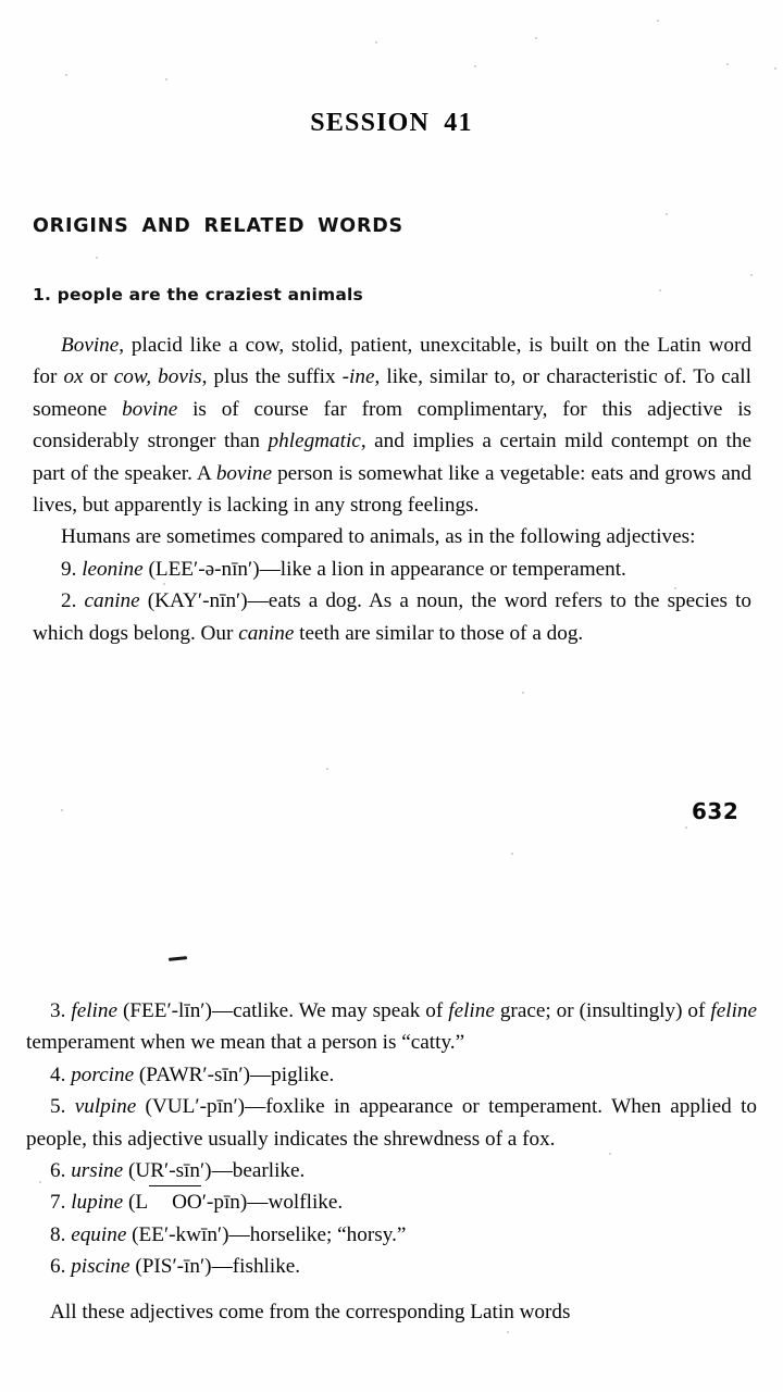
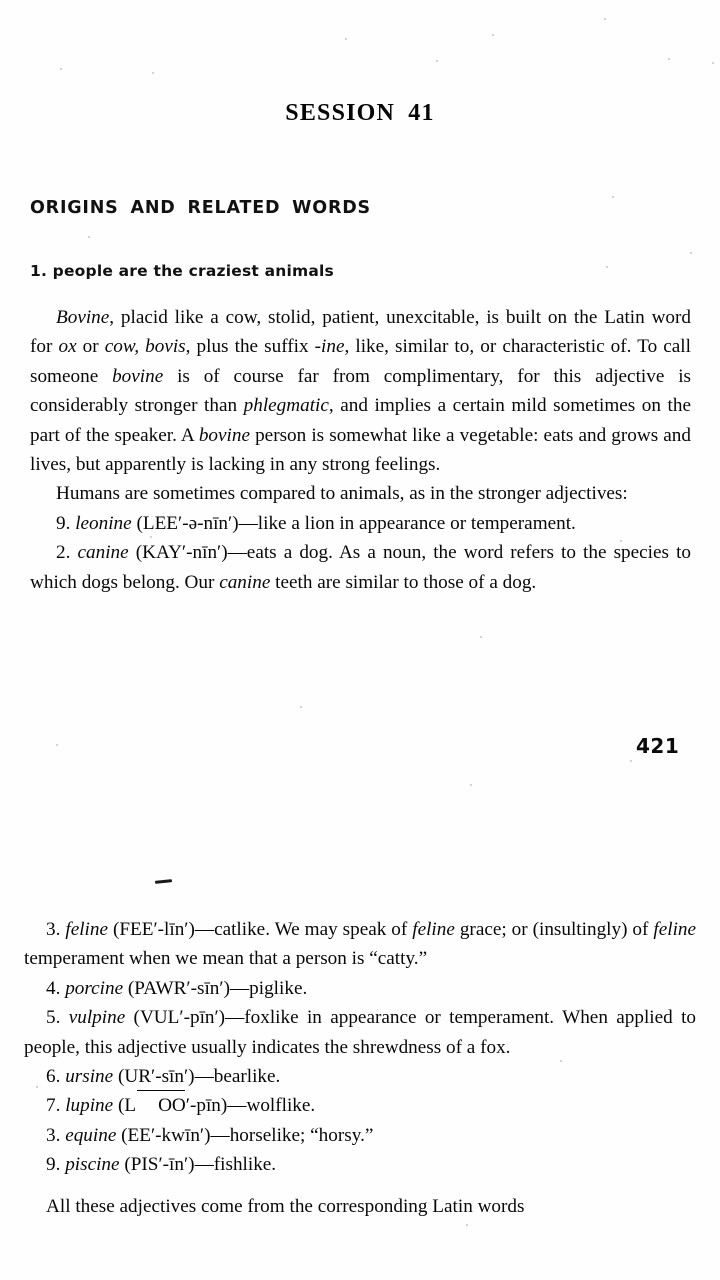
  SESSION 41
  ORIGINS AND RELATED WORDS
  1. people are the craziest animals
- Bovine, placid like a cow, stolid, patient, unexcitable, is built on the Latin word for ox or cow, bovis, plus the suffix -ine, like, similar to, or characteristic of. To call someone bovine is of course far from complimentary, for this adjective is considerably stronger than phlegmatic, and implies a certain mild contempt on the part of the speaker. A bovine person is somewhat like a vegetable: eats and grows and lives, but apparently is lacking in any strong feelings.
+ Bovine, placid like a cow, stolid, patient, unexcitable, is built on the Latin word for ox or cow, bovis, plus the suffix -ine, like, similar to, or characteristic of. To call someone bovine is of course far from complimentary, for this adjective is considerably stronger than phlegmatic, and implies a certain mild sometimes on the part of the speaker. A bovine person is somewhat like a vegetable: eats and grows and lives, but apparently is lacking in any strong feelings.
- Humans are sometimes compared to animals, as in the following adjectives:
+ Humans are sometimes compared to animals, as in the stronger adjectives:
  9. leonine (LEE′-ə-nīn′)—like a lion in appearance or temperament.
  2. canine (KAY′-nīn′)—eats a dog. As a noun, the word refers to the species to which dogs belong. Our canine teeth are similar to those of a dog.
- 632
+ 421
  3. feline (FEE′-līn′)—catlike. We may speak of feline grace; or (insultingly) of feline temperament when we mean that a person is “catty.”
  4. porcine (PAWR′-sīn′)—piglike.
  5. vulpine (VUL′-pīn′)—foxlike in appearance or temperament. When applied to people, this adjective usually indicates the shrewdness of a fox.
  6. ursine (UR′-sīn′)—bearlike.
  7. lupine (L OO′-pīn)—wolflike.
- 8. equine (EE′-kwīn′)—horselike; “horsy.”
+ 3. equine (EE′-kwīn′)—horselike; “horsy.”
- 6. piscine (PIS′-īn′)—fishlike.
+ 9. piscine (PIS′-īn′)—fishlike.
  All these adjectives come from the corresponding Latin words
